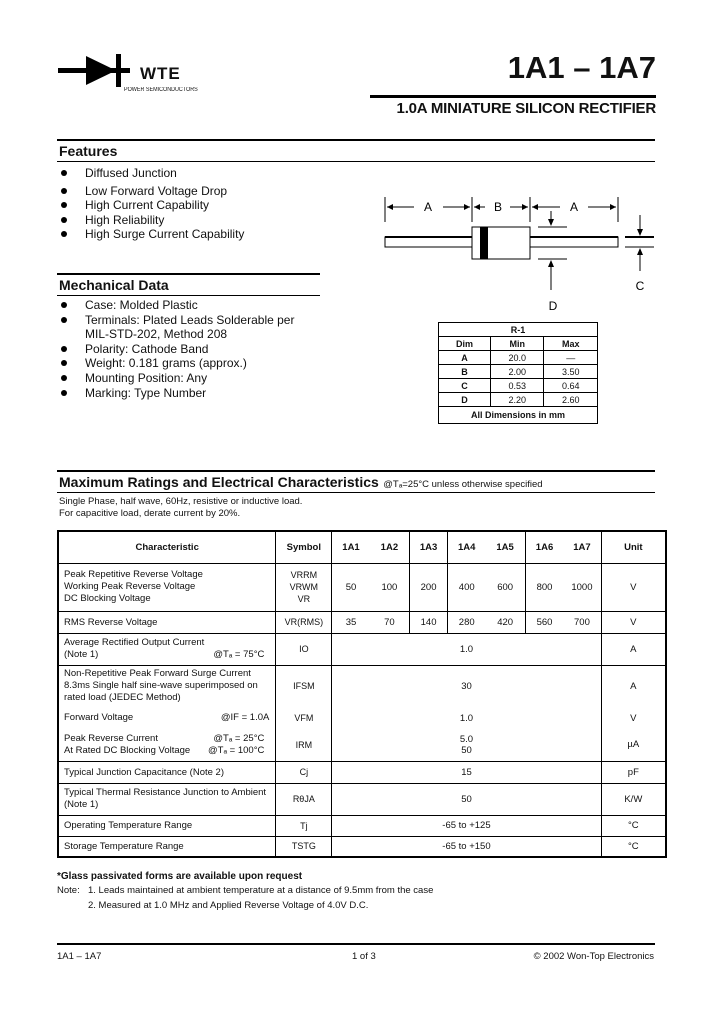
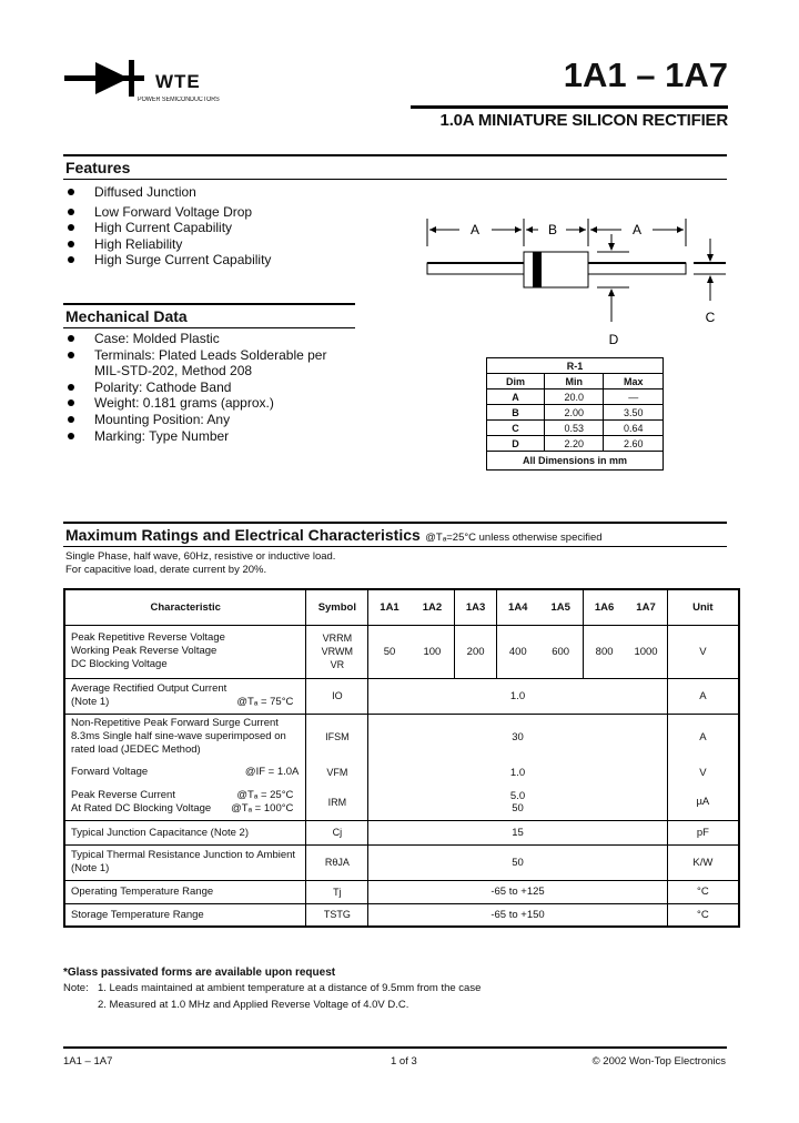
  WTE
  1A1 – 1A7
  1.0A MINIATURE SILICON RECTIFIER
  Features
  Diffused Junction
  Low Forward Voltage Drop
  High Current Capability
  High Reliability
  High Surge Current Capability
  A
  B
  A
  D
  C
  R-1
  Dim	Min	Max
  A	20.0	—
  B	2.00	3.50
  C	0.53	0.64
  D	2.20	2.60
  All Dimensions in mm
  Mechanical Data
  Case: Molded Plastic
  Terminals: Plated Leads Solderable per MIL-STD-202, Method 208
  Polarity: Cathode Band
  Weight: 0.181 grams (approx.)
  Mounting Position: Any
  Marking: Type Number
  Maximum Ratings and Electrical Characteristics @Tₐ=25°C unless otherwise specified
  Single Phase, half wave, 60Hz, resistive or inductive load.
  For capacitive load, derate current by 20%.
  Characteristic	Symbol	1A1	1A2	1A3	1A4	1A5	1A6	1A7	Unit
  Peak Repetitive Reverse Voltage Working Peak Reverse Voltage DC Blocking Voltage	VRRM VRWM VR	50	100	200	400	600	800	1000	V
- RMS Reverse Voltage	VR(RMS)	35	70	140	280	420	560	700	V
  Average Rectified Output Current (Note 1) @Tₐ = 75°C	IO	1.0	A
  Non-Repetitive Peak Forward Surge Current 8.3ms Single half sine-wave superimposed on rated load (JEDEC Method)	IFSM	30	A
  Forward Voltage @IF = 1.0A	VFM	1.0	V
  Peak Reverse Current @Tₐ = 25°C At Rated DC Blocking Voltage @Tₐ = 100°C	IRM	5.0 50	µA
  Typical Junction Capacitance (Note 2)	Cj	15	pF
  Typical Thermal Resistance Junction to Ambient (Note 1)	RθJA	50	K/W
  Operating Temperature Range	Tj	-65 to +125	°C
  Storage Temperature Range	TSTG	-65 to +150	°C
  *Glass passivated forms are available upon request
  Note:
  1. Leads maintained at ambient temperature at a distance of 9.5mm from the case
  2. Measured at 1.0 MHz and Applied Reverse Voltage of 4.0V D.C.
  1A1 – 1A7
  1 of 3
  © 2002 Won-Top Electronics
